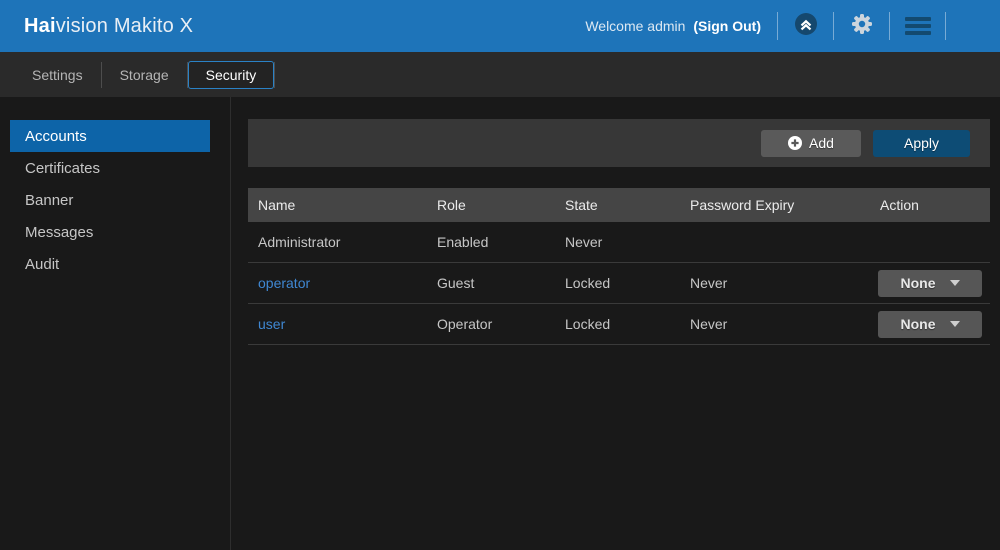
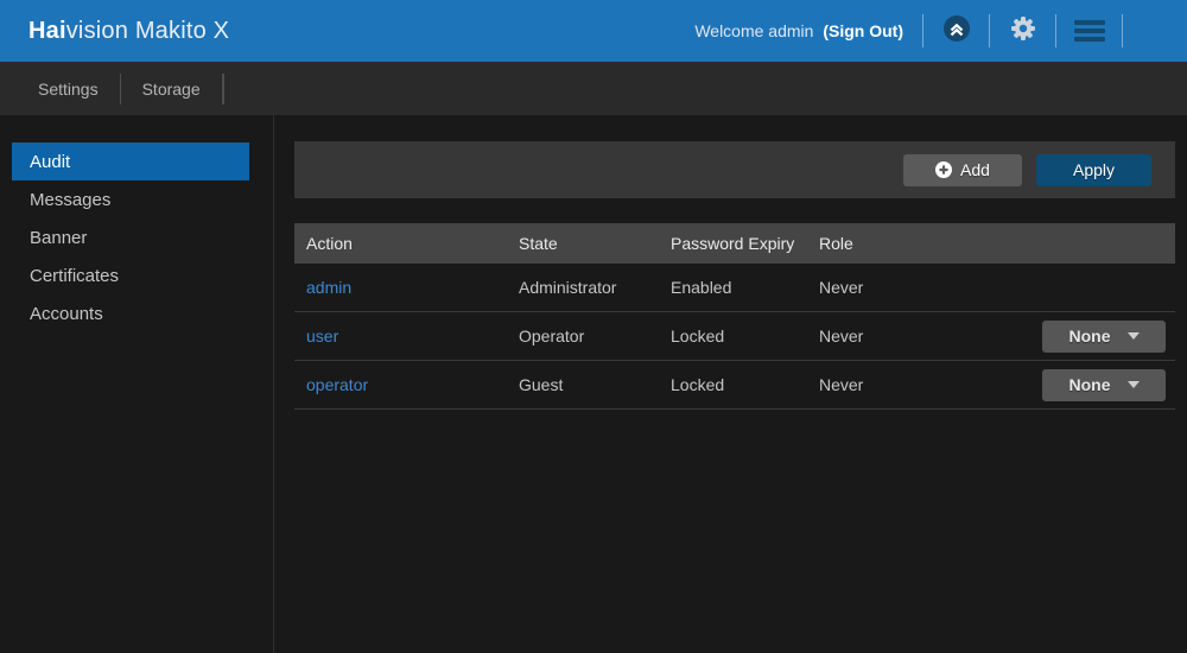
  Haivision Makito X
  Welcome admin (Sign Out)
  Settings
  Storage
- Security
- Accounts
+ Audit
- Certificates
+ Messages
  Banner
- Messages
+ Certificates
- Audit
+ Accounts
  Add
  Apply
- Name
- Role
+ Action
  State
  Password Expiry
- Action
+ Role
+ admin
  Administrator
  Enabled
  Never
- operator
+ user
- Guest
+ Operator
  Locked
  Never
  None
- user
+ operator
- Operator
+ Guest
  Locked
  Never
  None
